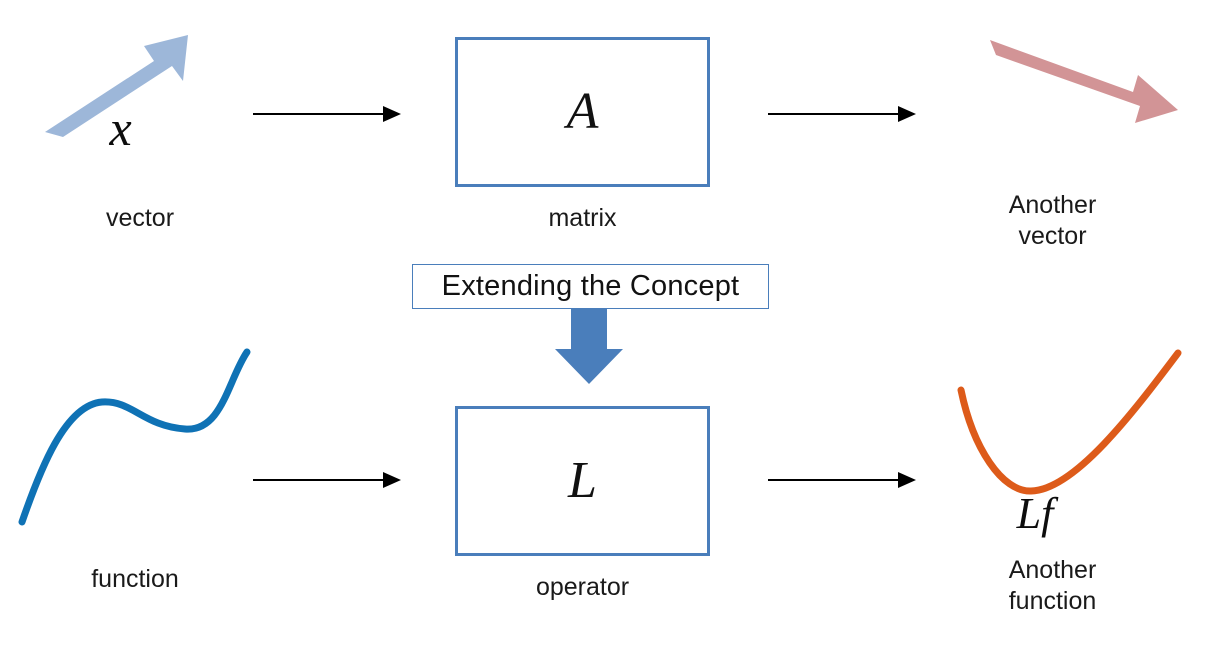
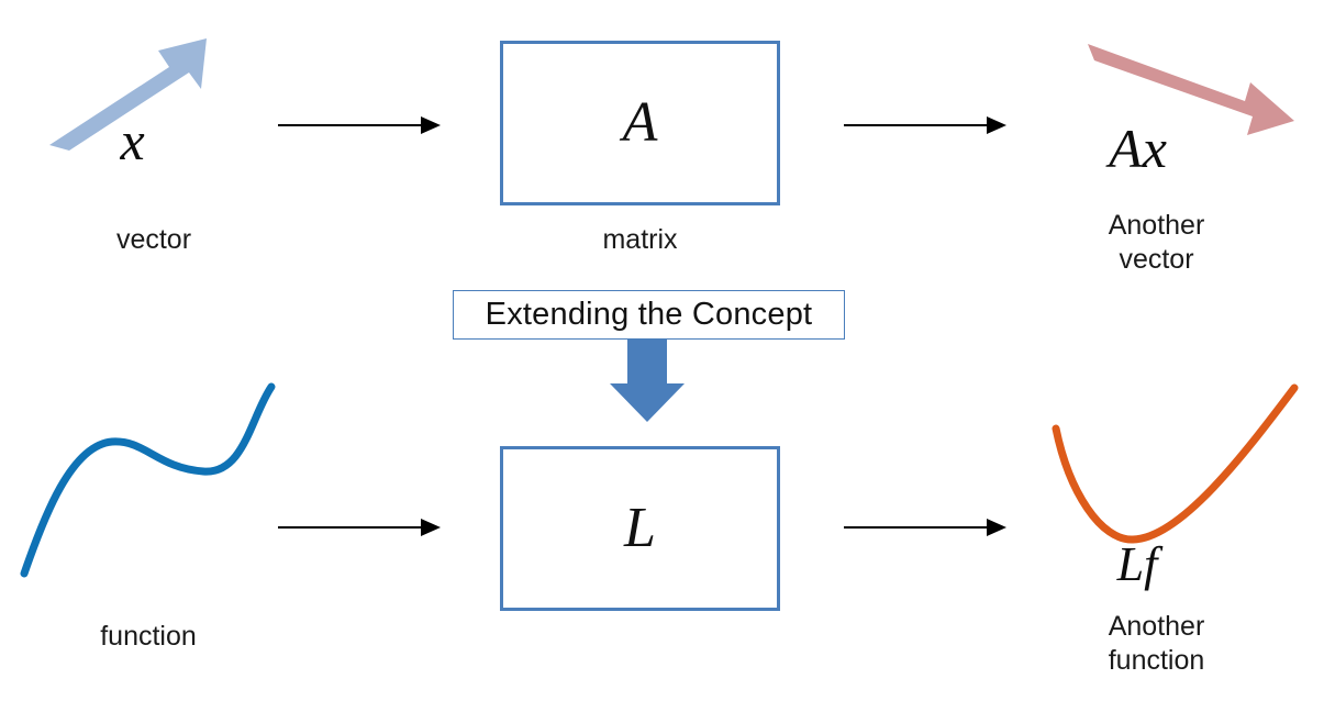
  x⃗
  vector
  A
  matrix
+ Ax⃗
  Another
  vector
  Extending the Concept
  function
  L
- operator
  Lf
  Another
  function
